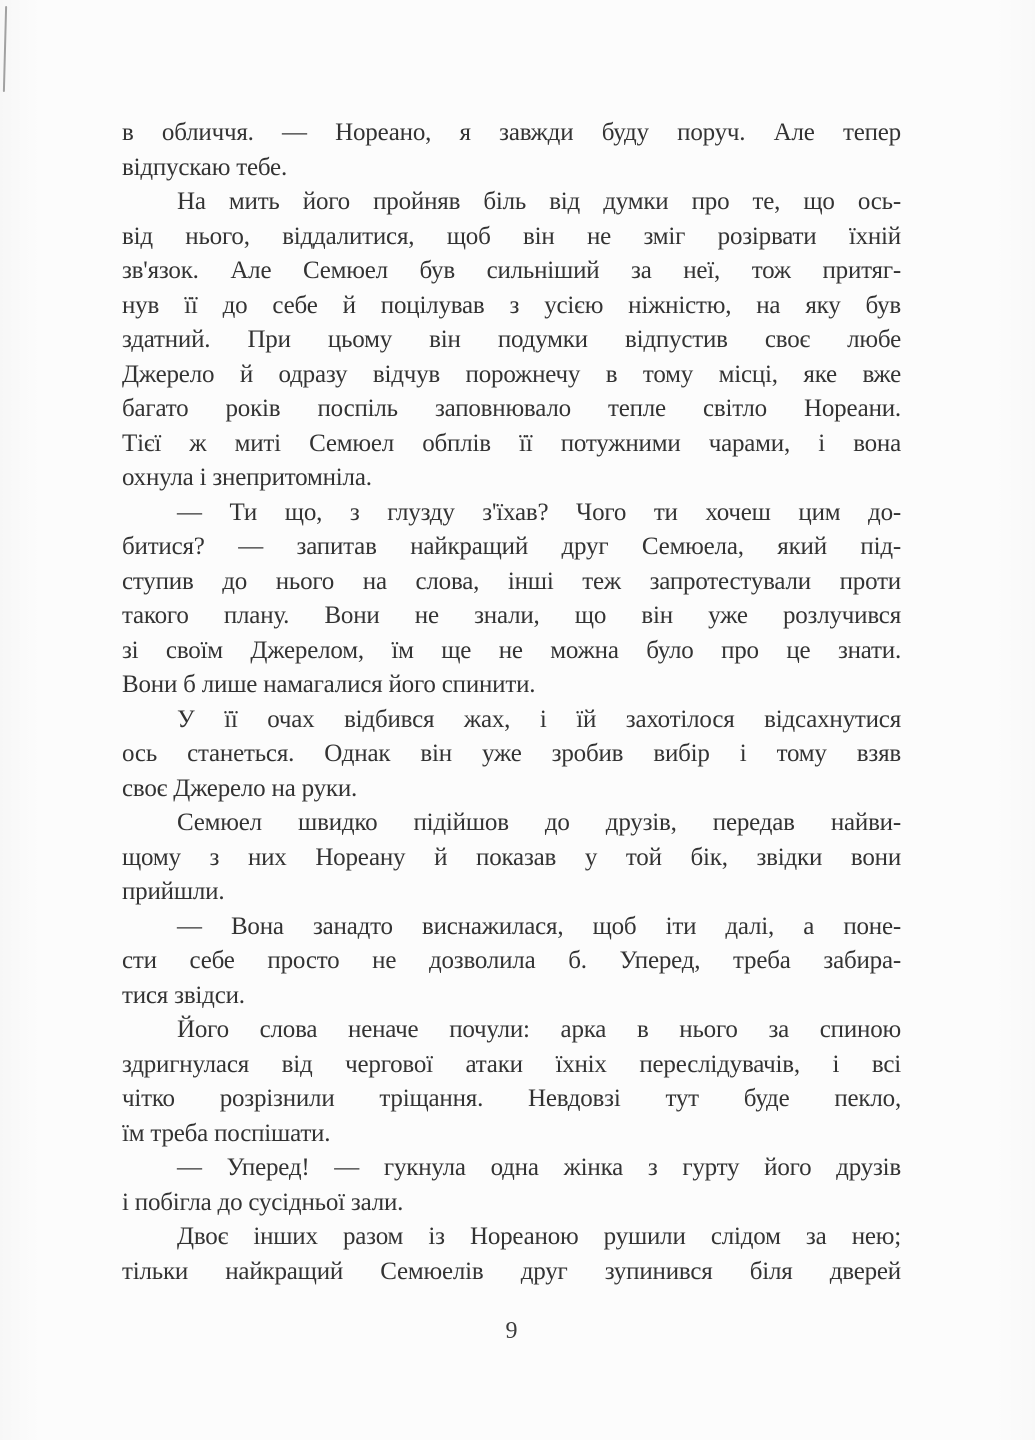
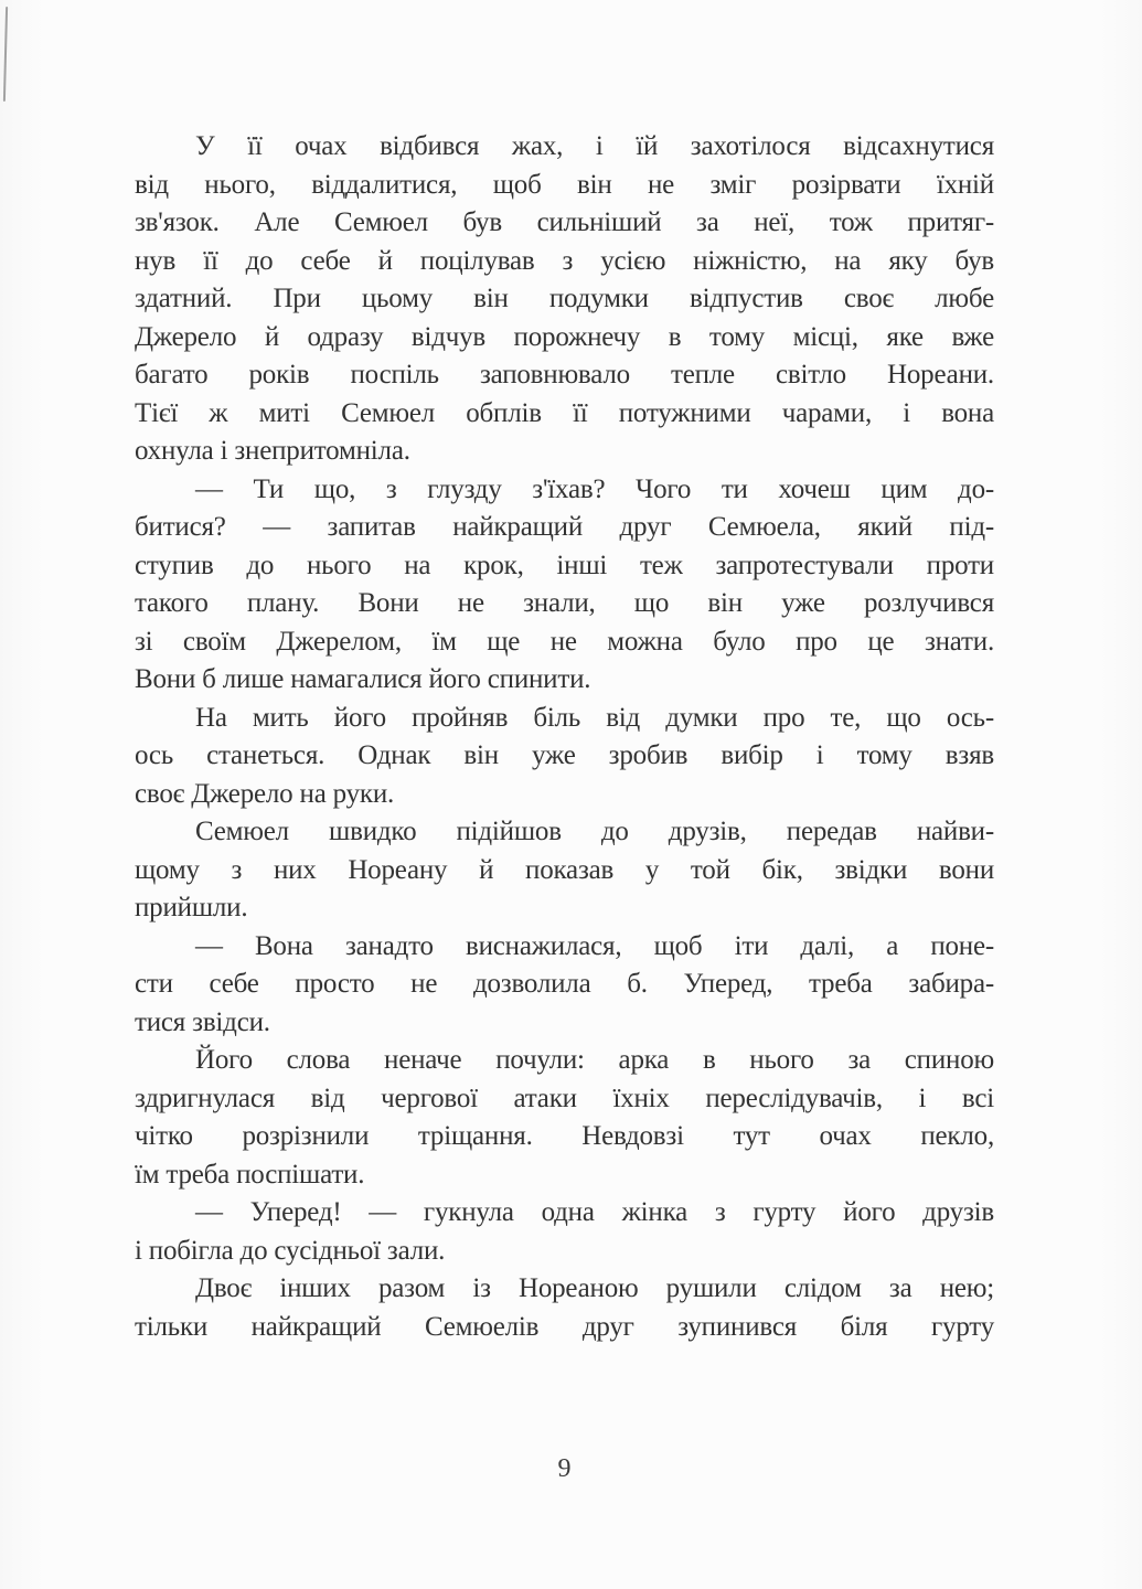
- в обличчя. — Нореано, я завжди буду поруч. Але тепер
- відпускаю тебе.
- На мить його пройняв біль від думки про те, що ось-
+ У її очах відбився жах, і їй захотілося відсахнутися
  від нього, віддалитися, щоб він не зміг розірвати їхній
  зв'язок. Але Семюел був сильніший за неї, тож притяг-
  нув її до себе й поцілував з усією ніжністю, на яку був
  здатний. При цьому він подумки відпустив своє любе
  Джерело й одразу відчув порожнечу в тому місці, яке вже
  багато років поспіль заповнювало тепле світло Нореани.
  Тієї ж миті Семюел обплів її потужними чарами, і вона
  охнула і знепритомніла.
  — Ти що, з глузду з'їхав? Чого ти хочеш цим до-
  битися? — запитав найкращий друг Семюела, який під-
- ступив до нього на слова, інші теж запротестували проти
+ ступив до нього на крок, інші теж запротестували проти
  такого плану. Вони не знали, що він уже розлучився
  зі своїм Джерелом, їм ще не можна було про це знати.
  Вони б лише намагалися його спинити.
- У її очах відбився жах, і їй захотілося відсахнутися
+ На мить його пройняв біль від думки про те, що ось-
  ось станеться. Однак він уже зробив вибір і тому взяв
  своє Джерело на руки.
  Семюел швидко підійшов до друзів, передав найви-
  щому з них Нореану й показав у той бік, звідки вони
  прийшли.
  — Вона занадто виснажилася, щоб іти далі, а поне-
  сти себе просто не дозволила б. Уперед, треба забира-
  тися звідси.
  Його слова неначе почули: арка в нього за спиною
  здригнулася від чергової атаки їхніх переслідувачів, і всі
- чітко розрізнили тріщання. Невдовзі тут буде пекло,
+ чітко розрізнили тріщання. Невдовзі тут очах пекло,
  їм треба поспішати.
  — Уперед! — гукнула одна жінка з гурту його друзів
  і побігла до сусідньої зали.
  Двоє інших разом із Нореаною рушили слідом за нею;
- тільки найкращий Семюелів друг зупинився біля дверей
+ тільки найкращий Семюелів друг зупинився біля гурту
  9
